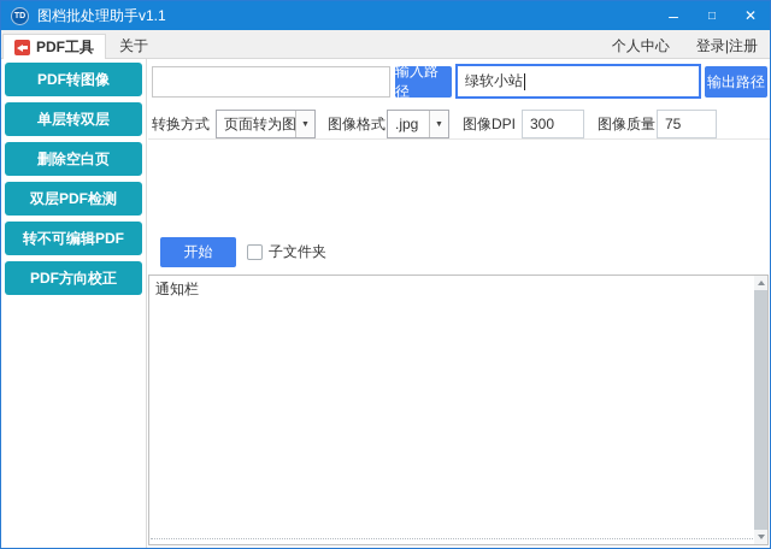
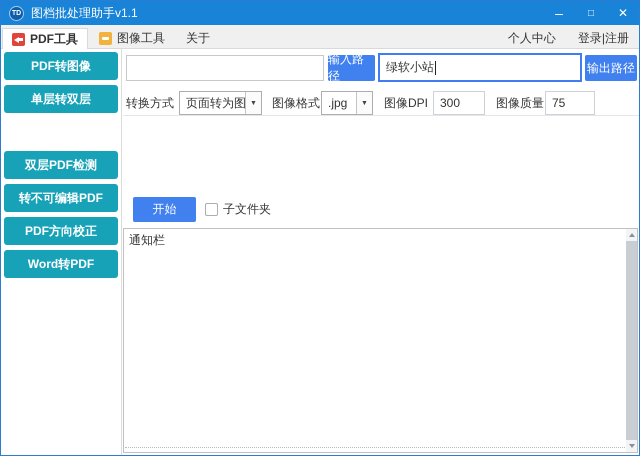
  图档批处理助手v1.1
  –
  □
  ✕
  PDF工具
+ 图像工具
  关于
  个人中心
  登录|注册
  PDF转图像
  单层转双层
- 删除空白页
  双层PDF检测
  转不可编辑PDF
  PDF方向校正
+ Word转PDF
  输入路径
  绿软小站
  输出路径
  转换方式
  页面转为图
  图像格式
  .jpg
  图像DPI
  300
  图像质量
  75
  开始
  子文件夹
  通知栏
